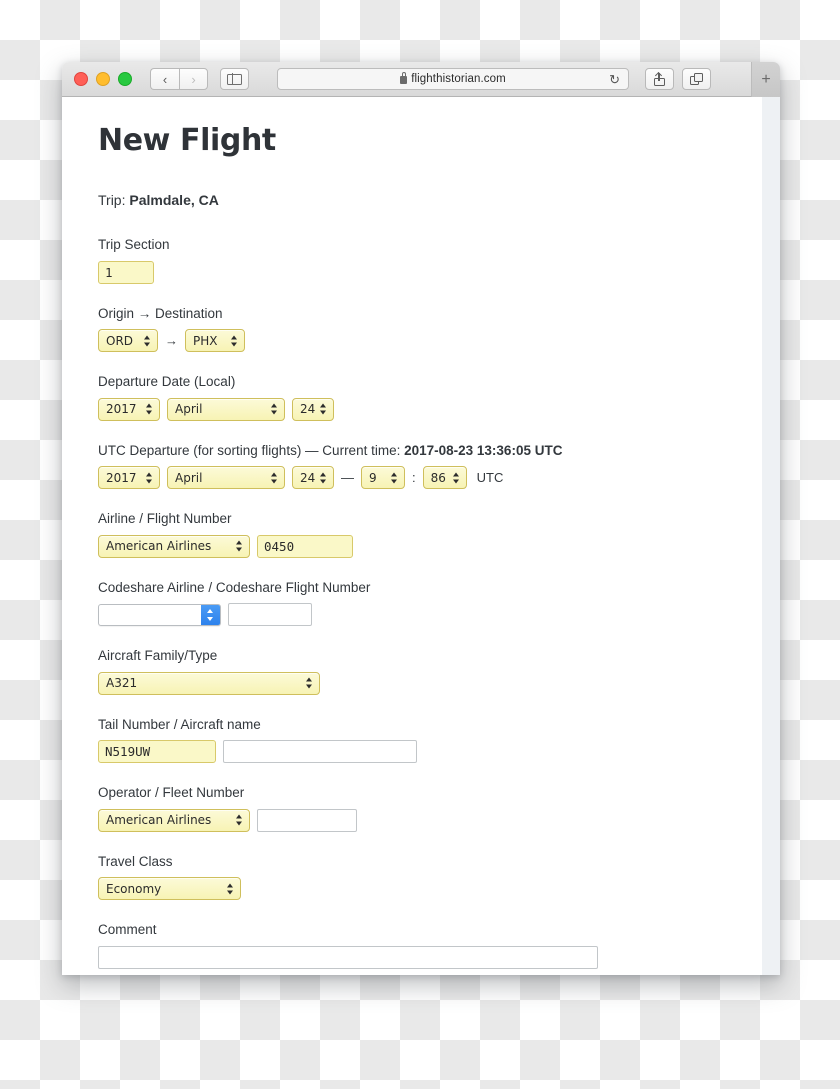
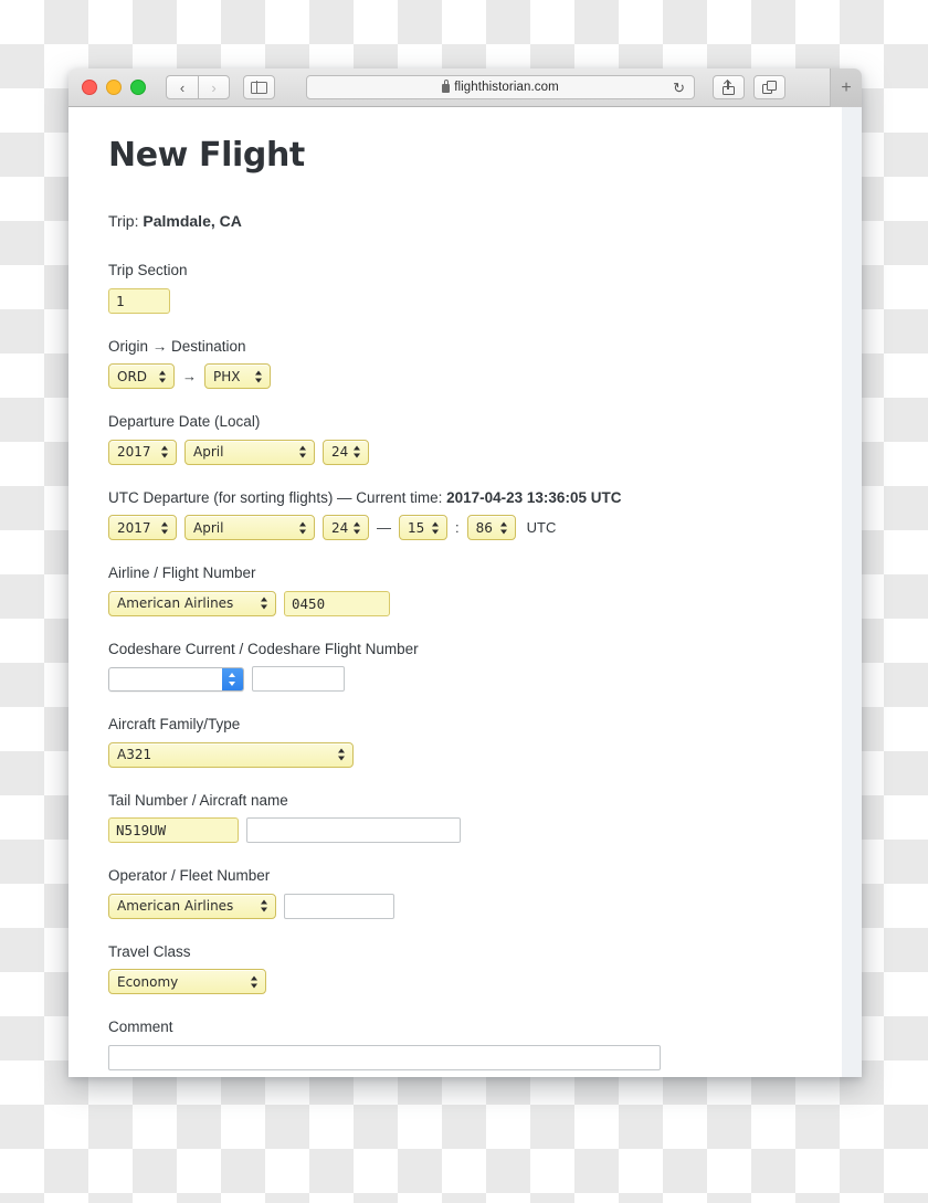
  ‹
  ›
  flighthistorian.com
  ↻
  +
  New Flight
  Trip: Palmdale, CA
  Trip Section
  1
  Origin → Destination
  ORD
  →
  PHX
  Departure Date (Local)
  2017
  April
  24
- UTC Departure (for sorting flights) — Current time: 2017-08-23 13:36:05 UTC
+ UTC Departure (for sorting flights) — Current time: 2017-04-23 13:36:05 UTC
  2017
  April
  24
  —
- 9
+ 15
  :
  86
  UTC
  Airline / Flight Number
  American Airlines
  0450
- Codeshare Airline / Codeshare Flight Number
+ Codeshare Current / Codeshare Flight Number
  Aircraft Family/Type
  A321
  Tail Number / Aircraft name
  N519UW
  Operator / Fleet Number
  American Airlines
  Travel Class
  Economy
  Comment
